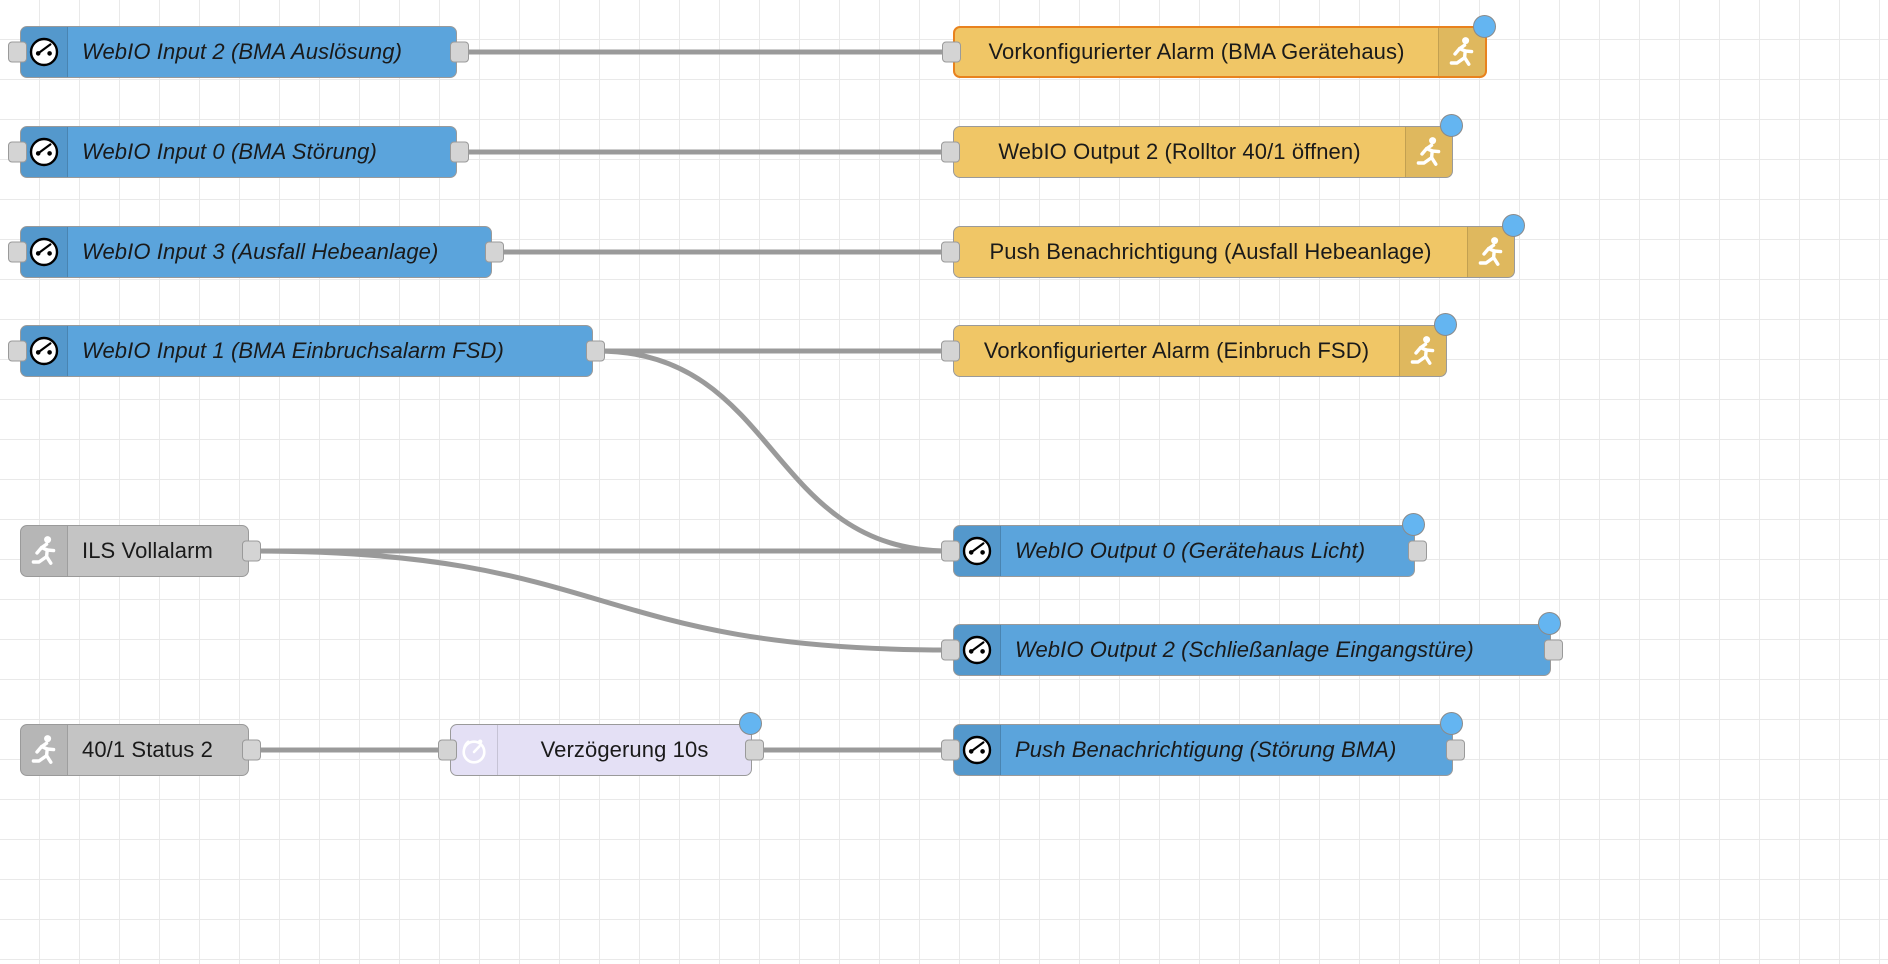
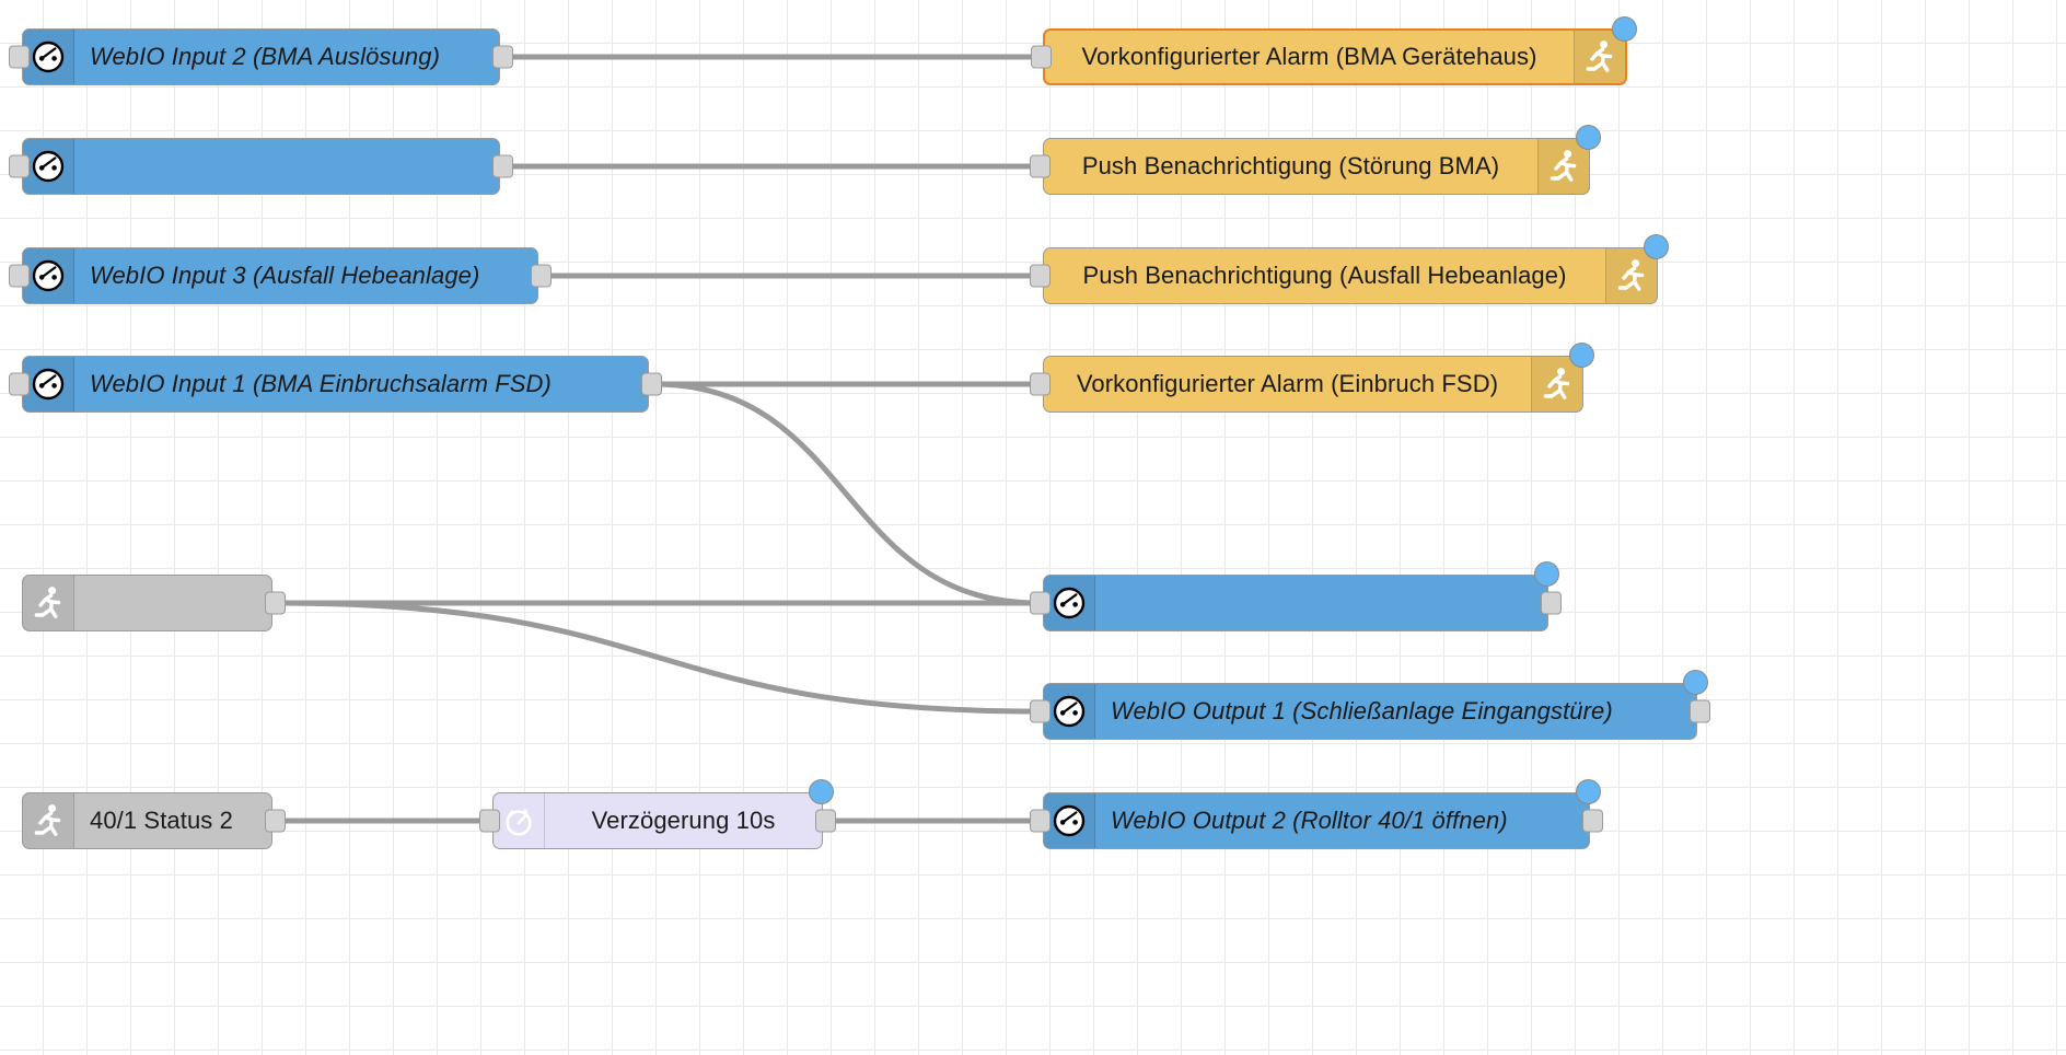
  WebIO Input 2 (BMA Auslösung)
- WebIO Input 0 (BMA Störung)
  WebIO Input 3 (Ausfall Hebeanlage)
  WebIO Input 1 (BMA Einbruchsalarm FSD)
  Vorkonfigurierter Alarm (BMA Gerätehaus)
- WebIO Output 2 (Rolltor 40/1 öffnen)
+ Push Benachrichtigung (Störung BMA)
  Push Benachrichtigung (Ausfall Hebeanlage)
  Vorkonfigurierter Alarm (Einbruch FSD)
- ILS Vollalarm
  40/1 Status 2
  Verzögerung 10s
- WebIO Output 0 (Gerätehaus Licht)
- WebIO Output 2 (Schließanlage Eingangstüre)
+ WebIO Output 1 (Schließanlage Eingangstüre)
- Push Benachrichtigung (Störung BMA)
+ WebIO Output 2 (Rolltor 40/1 öffnen)
